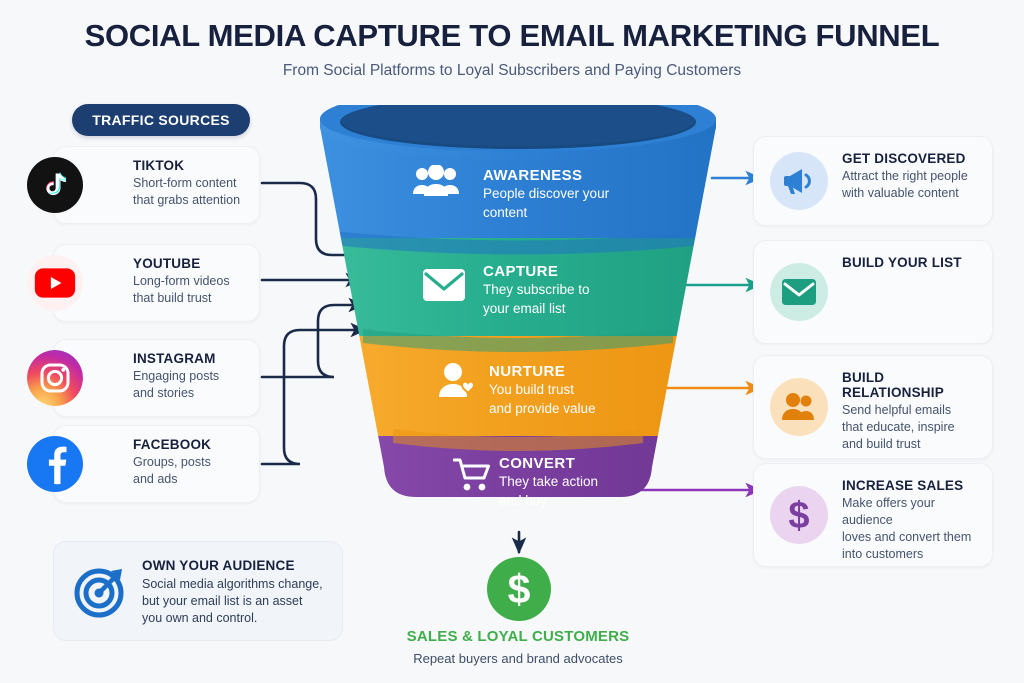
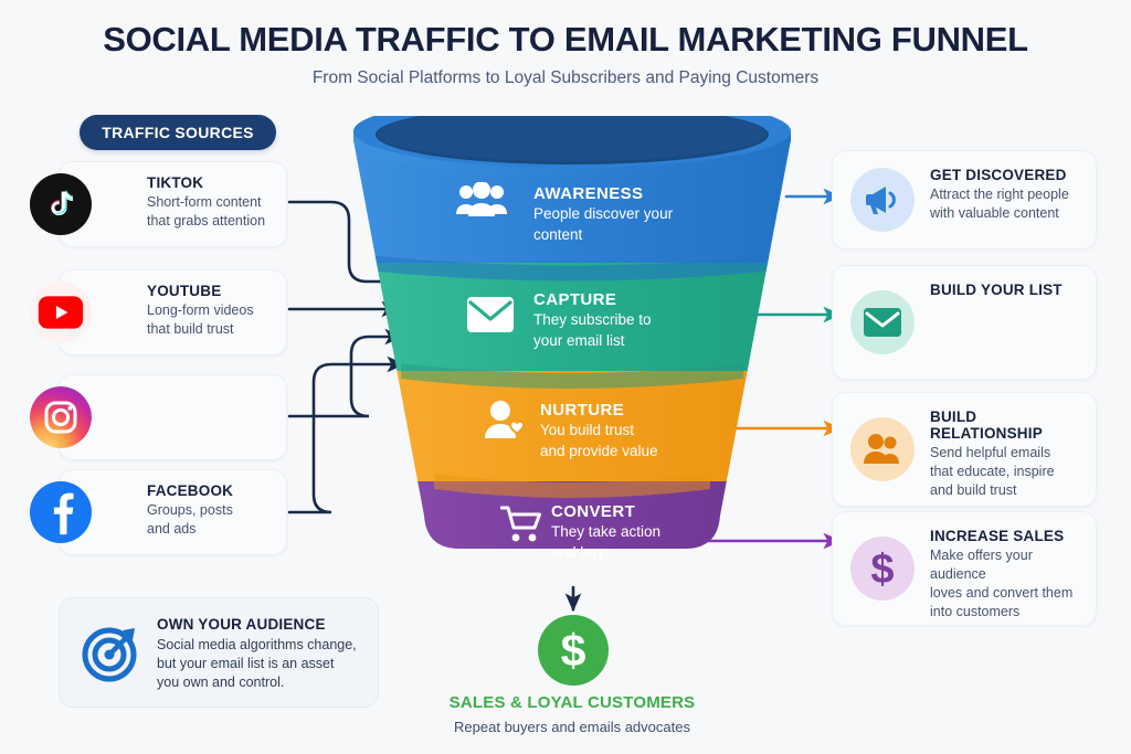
- SOCIAL MEDIA CAPTURE TO EMAIL MARKETING FUNNEL
+ SOCIAL MEDIA TRAFFIC TO EMAIL MARKETING FUNNEL
  From Social Platforms to Loyal Subscribers and Paying Customers
  TRAFFIC SOURCES
  TIKTOK
  Short-form content
  that grabs attention
  YOUTUBE
  Long-form videos
  that build trust
- INSTAGRAM
- Engaging posts
- and stories
  FACEBOOK
  Groups, posts
  and ads
  OWN YOUR AUDIENCE
  Social media algorithms change,
  but your email list is an asset
  you own and control.
  AWARENESS
  People discover your
  content
  CAPTURE
  They subscribe to
  your email list
  NURTURE
  You build trust
  and provide value
  CONVERT
  They take action
  and buy
  $
  SALES & LOYAL CUSTOMERS
- Repeat buyers and brand advocates
+ Repeat buyers and emails advocates
  GET DISCOVERED
  Attract the right people
  with valuable content
  BUILD YOUR LIST
  BUILD RELATIONSHIP
  Send helpful emails
  that educate, inspire
  and build trust
  $
  INCREASE SALES
  Make offers your audience
  loves and convert them
  into customers
